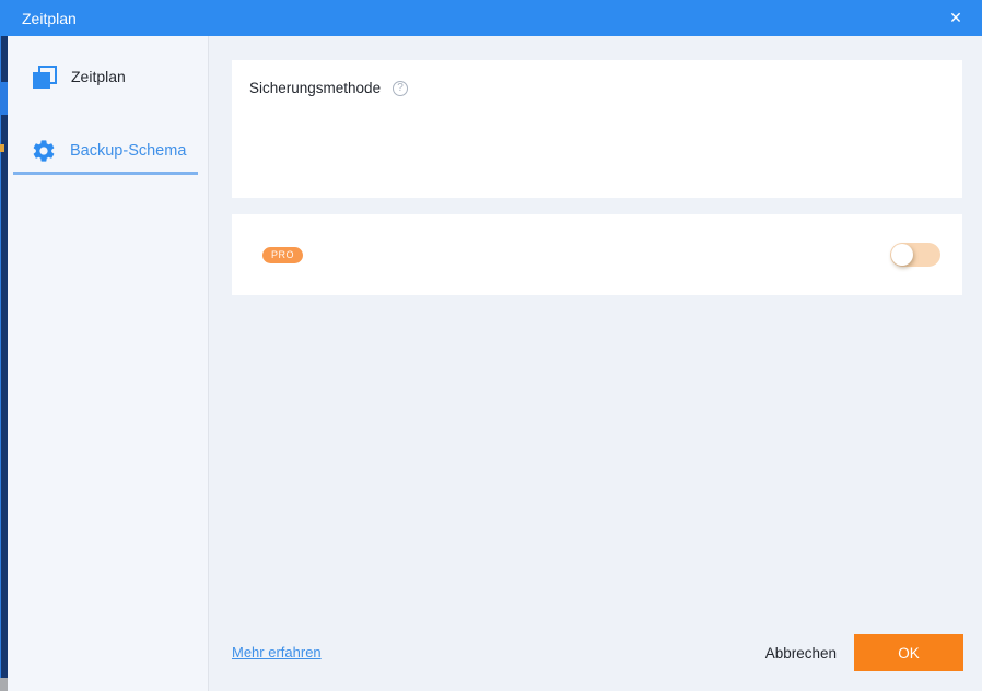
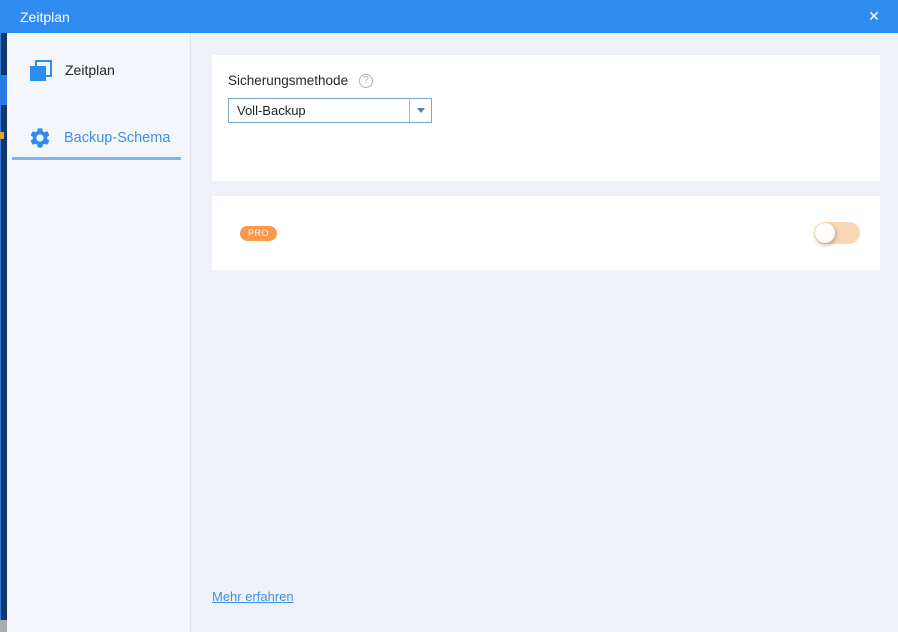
  Zeitplan
  ✕
  Zeitplan
  Backup-Schema
  Sicherungsmethode
  ?
+ Voll-Backup
  PRO
  Mehr erfahren
- Abbrechen
- OK
